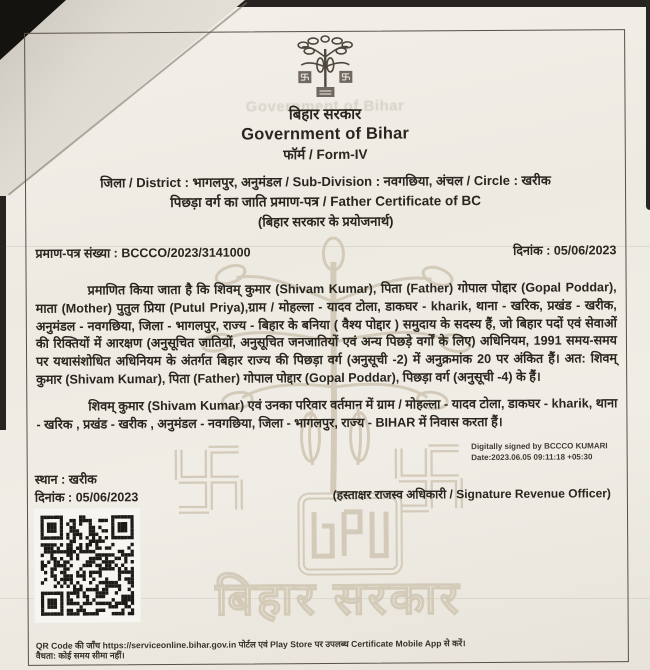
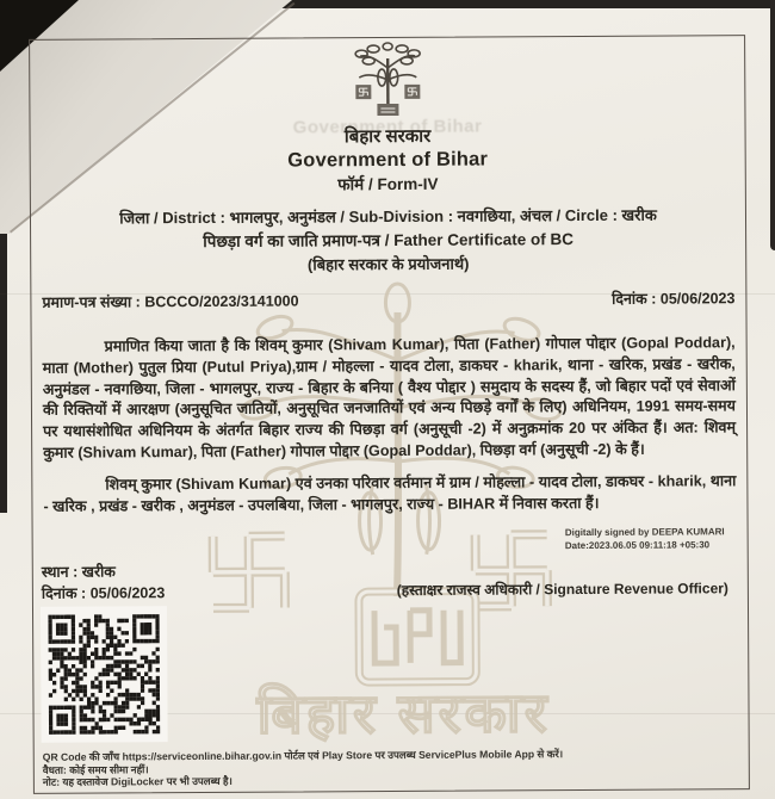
  बिहार सरकार
  Government of Bihar
  बिहार सरकार
  Government of Bihar
  फॉर्म / Form-IV
  जिला / District : भागलपुर, अनुमंडल / Sub-Division : नवगछिया, अंचल / Circle : खरीक
  पिछड़ा वर्ग का जाति प्रमाण-पत्र / Father Certificate of BC
  (बिहार सरकार के प्रयोजनार्थ)
  प्रमाण-पत्र संख्या : BCCCO/2023/3141000
  दिनांक : 05/06/2023
- प्रमाणित किया जाता है कि शिवम् कुमार (Shivam Kumar), पिता (Father) गोपाल पोद्दार (Gopal Poddar), माता (Mother) पुतुल प्रिया (Putul Priya),ग्राम / मोहल्ला - यादव टोला, डाकघर - kharik, थाना - खरिक, प्रखंड - खरीक, अनुमंडल - नवगछिया, जिला - भागलपुर, राज्य - बिहार के बनिया ( वैश्य पोद्दार ) समुदाय के सदस्य हैं, जो बिहार पदों एवं सेवाओं की रिक्तियों में आरक्षण (अनुसूचित जातियों, अनुसूचित जनजातियों एवं अन्य पिछड़े वर्गों के लिए) अधिनियम, 1991 समय-समय पर यथासंशोधित अधिनियम के अंतर्गत बिहार राज्य की पिछड़ा वर्ग (अनुसूची -2) में अनुक्रमांक 20 पर अंकित हैं। अत: शिवम् कुमार (Shivam Kumar), पिता (Father) गोपाल पोद्दार (Gopal Poddar), पिछड़ा वर्ग (अनुसूची -4) के हैं।
+ प्रमाणित किया जाता है कि शिवम् कुमार (Shivam Kumar), पिता (Father) गोपाल पोद्दार (Gopal Poddar), माता (Mother) पुतुल प्रिया (Putul Priya),ग्राम / मोहल्ला - यादव टोला, डाकघर - kharik, थाना - खरिक, प्रखंड - खरीक, अनुमंडल - नवगछिया, जिला - भागलपुर, राज्य - बिहार के बनिया ( वैश्य पोद्दार ) समुदाय के सदस्य हैं, जो बिहार पदों एवं सेवाओं की रिक्तियों में आरक्षण (अनुसूचित जातियों, अनुसूचित जनजातियों एवं अन्य पिछड़े वर्गों के लिए) अधिनियम, 1991 समय-समय पर यथासंशोधित अधिनियम के अंतर्गत बिहार राज्य की पिछड़ा वर्ग (अनुसूची -2) में अनुक्रमांक 20 पर अंकित हैं। अत: शिवम् कुमार (Shivam Kumar), पिता (Father) गोपाल पोद्दार (Gopal Poddar), पिछड़ा वर्ग (अनुसूची -2) के हैं।
- शिवम् कुमार (Shivam Kumar) एवं उनका परिवार वर्तमान में ग्राम / मोहल्ला - यादव टोला, डाकघर - kharik, थाना - खरिक , प्रखंड - खरीक , अनुमंडल - नवगछिया, जिला - भागलपुर, राज्य - BIHAR में निवास करता हैं।
+ शिवम् कुमार (Shivam Kumar) एवं उनका परिवार वर्तमान में ग्राम / मोहल्ला - यादव टोला, डाकघर - kharik, थाना - खरिक , प्रखंड - खरीक , अनुमंडल - उपलबिया, जिला - भागलपुर, राज्य - BIHAR में निवास करता हैं।
- Digitally signed by BCCCO KUMARI
+ Digitally signed by DEEPA KUMARI
  Date:2023.06.05 09:11:18 +05:30
  स्थान : खरीक
  दिनांक : 05/06/2023
  (हस्ताक्षर राजस्व अधिकारी / Signature Revenue Officer)
- QR Code की जाँच https://serviceonline.bihar.gov.in पोर्टल एवं Play Store पर उपलब्ध Certificate Mobile App से करें।
+ QR Code की जाँच https://serviceonline.bihar.gov.in पोर्टल एवं Play Store पर उपलब्ध ServicePlus Mobile App से करें।
  वैधता: कोई समय सीमा नहीं।
+ नोट: यह दस्तावेज DigiLocker पर भी उपलब्ध है।
